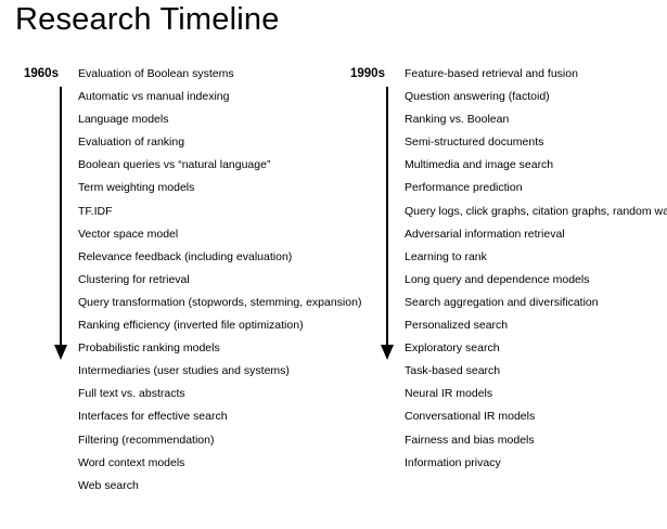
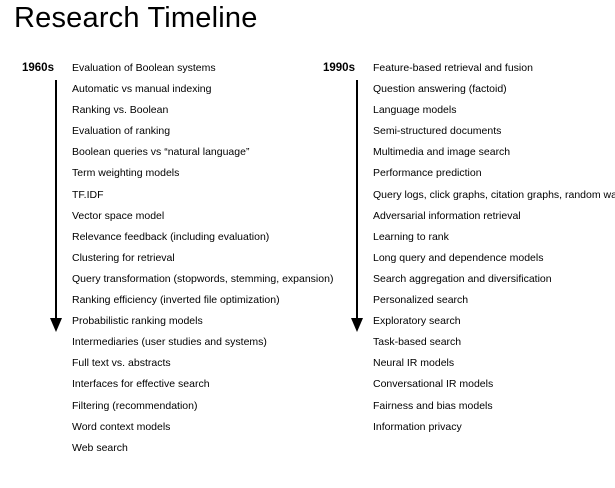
  Research Timeline
  1960s
  Evaluation of Boolean systems
  Automatic vs manual indexing
- Language models
+ Ranking vs. Boolean
  Evaluation of ranking
  Boolean queries vs “natural language”
  Term weighting models
  TF.IDF
  Vector space model
  Relevance feedback (including evaluation)
  Clustering for retrieval
  Query transformation (stopwords, stemming, expansion)
  Ranking efficiency (inverted file optimization)
  Probabilistic ranking models
  Intermediaries (user studies and systems)
  Full text vs. abstracts
  Interfaces for effective search
  Filtering (recommendation)
  Word context models
  Web search
  1990s
  Feature-based retrieval and fusion
  Question answering (factoid)
- Ranking vs. Boolean
+ Language models
  Semi-structured documents
  Multimedia and image search
  Performance prediction
  Query logs, click graphs, citation graphs, random wa
  Adversarial information retrieval
  Learning to rank
  Long query and dependence models
  Search aggregation and diversification
  Personalized search
  Exploratory search
  Task-based search
  Neural IR models
  Conversational IR models
  Fairness and bias models
  Information privacy
